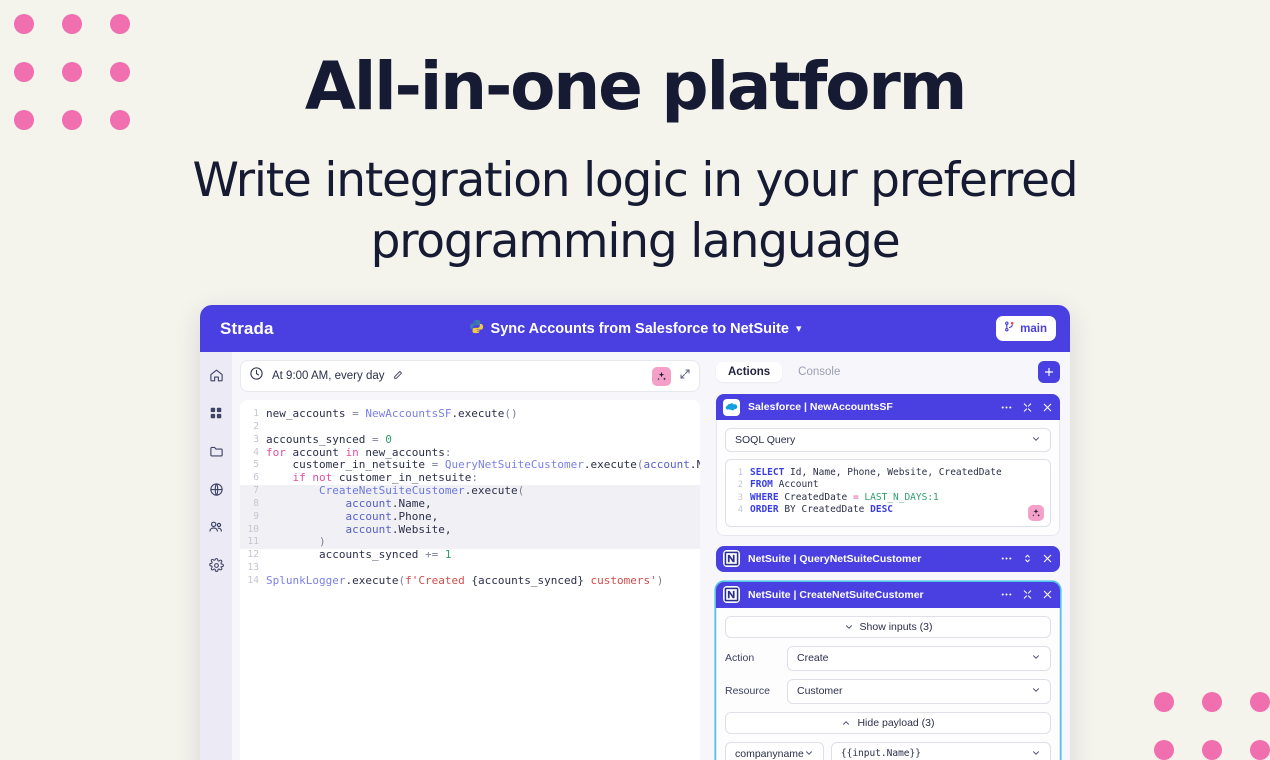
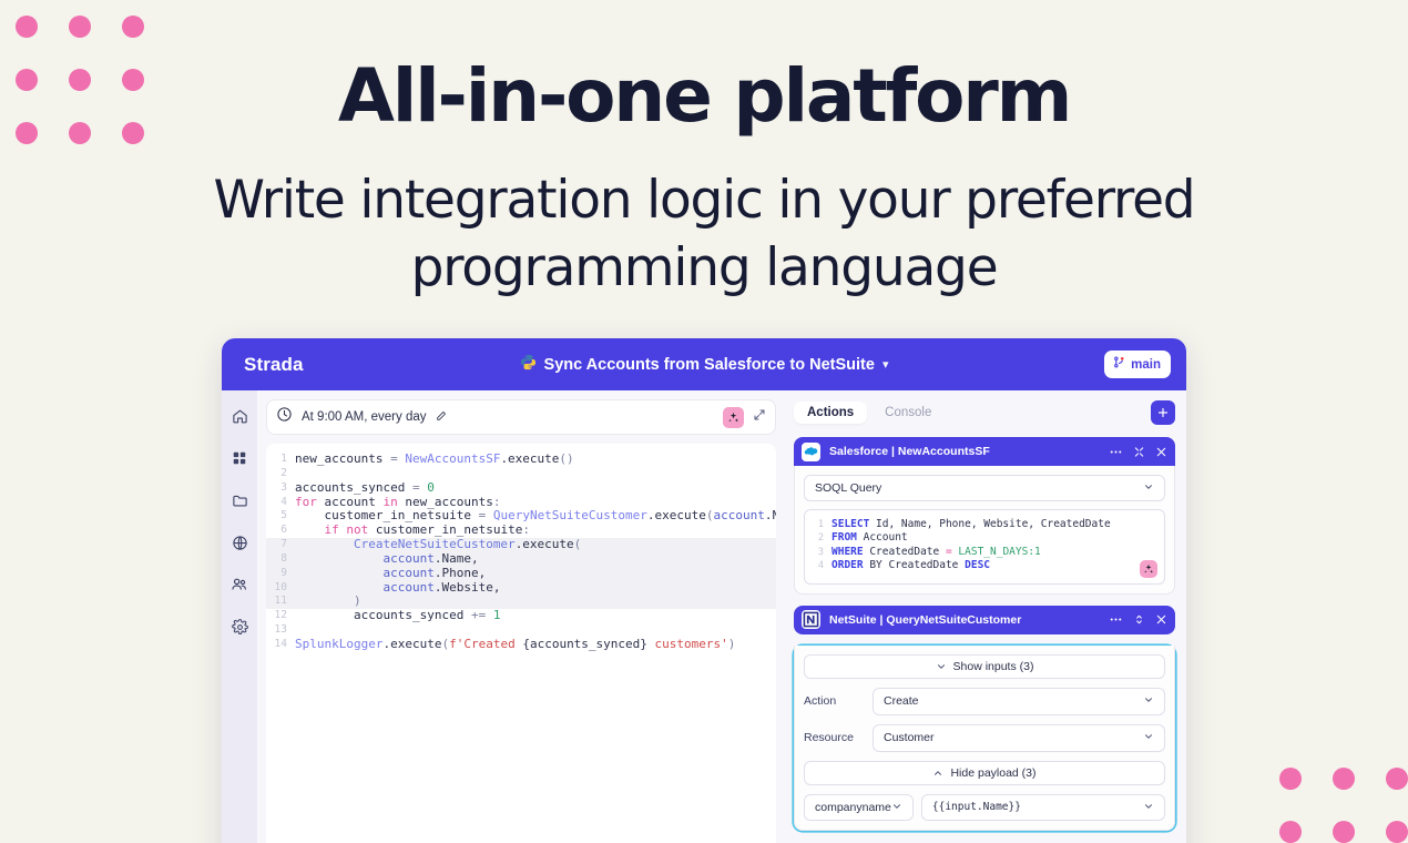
  All-in-one platform
  Write integration logic in your preferred programming language
  Strada
  Sync Accounts from Salesforce to NetSuite
  ▾
  main
  At 9:00 AM, every day
  1
  new_accounts = NewAccountsSF.execute()
  2
  3
  accounts_synced = 0
  4
  for account in new_accounts:
  5
  customer_in_netsuite = QueryNetSuiteCustomer.execute(account.N
  6
  if not customer_in_netsuite:
  7
  CreateNetSuiteCustomer.execute(
  8
  account.Name,
  9
  account.Phone,
  10
  account.Website,
  11
  )
  12
  accounts_synced += 1
  13
  14
  SplunkLogger.execute(f'Created {accounts_synced} customers')
  Actions
  Console
  Salesforce | NewAccountsSF
  SOQL Query
  1
  SELECT
  Id, Name, Phone, Website, CreatedDate
  2
  FROM
  Account
  3
  WHERE
  CreatedDate
  =
  LAST_N_DAYS:1
  4
  ORDER
  BY CreatedDate
  DESC
  NetSuite | QueryNetSuiteCustomer
- NetSuite | CreateNetSuiteCustomer
  Show inputs (3)
  Action
  Create
  Resource
  Customer
  Hide payload (3)
  companyname
  {{input.Name}}
